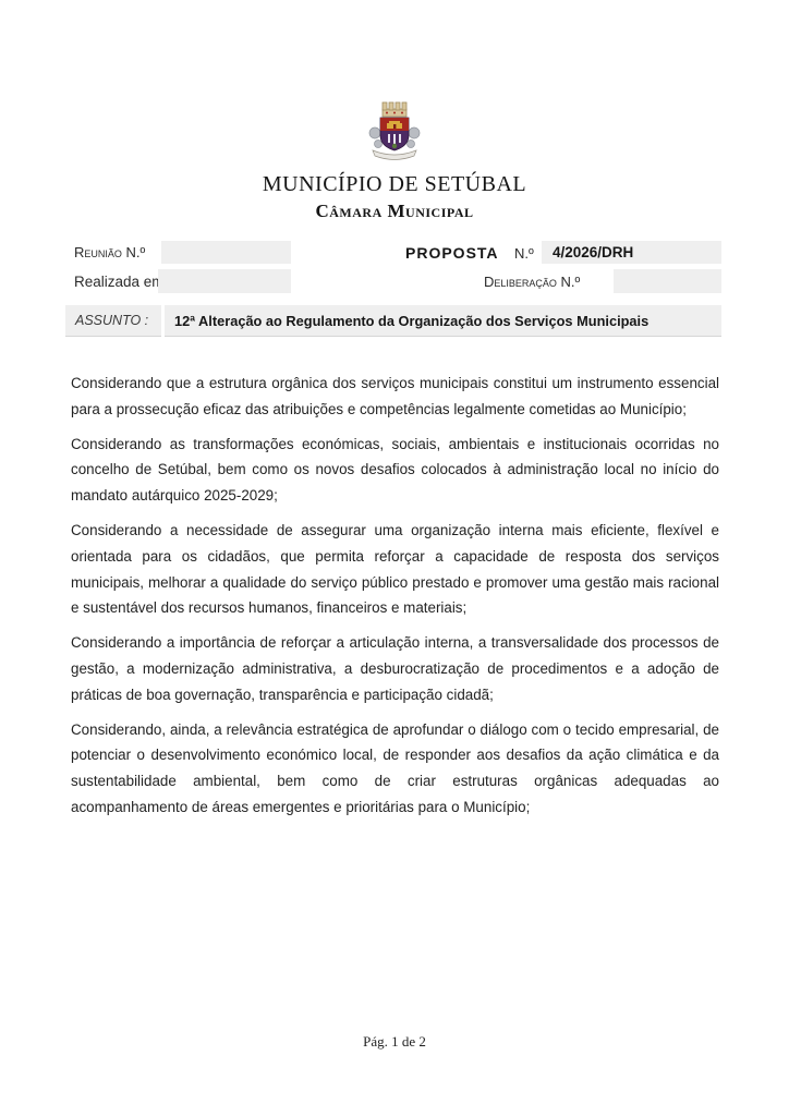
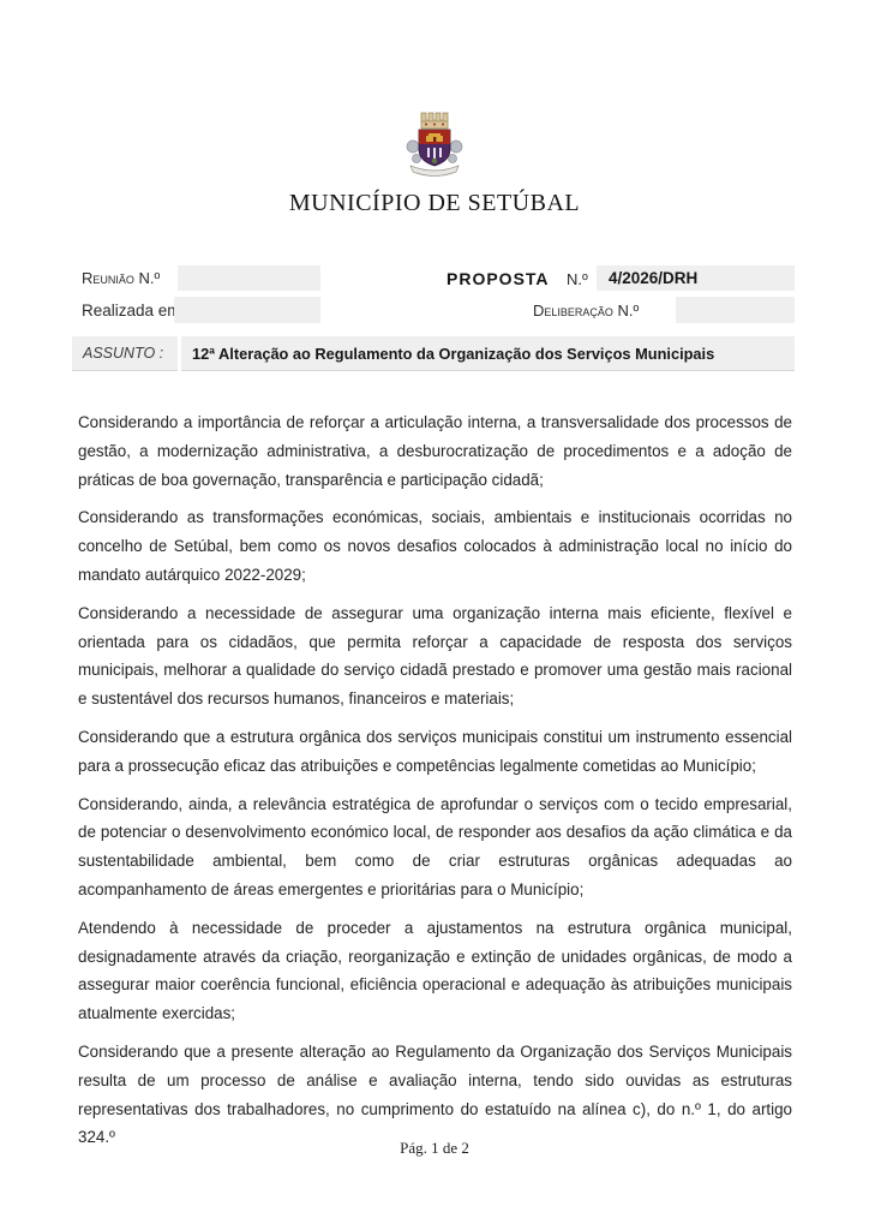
  MUNICÍPIO DE SETÚBAL
- Câmara Municipal
  Reunião N.º
  PROPOSTA
  N.º
  4/2026/DRH
  Realizada e
  Deliberação N.º
  ASSUNTO :
  12ª Alteração ao Regulamento da Organização dos Serviços Municipais
- Considerando que a estrutura orgânica dos serviços municipais constitui um instrumento essencial para a prossecução eficaz das atribuições e competências legalmente cometidas ao Município;
+ Considerando a importância de reforçar a articulação interna, a transversalidade dos processos de gestão, a modernização administrativa, a desburocratização de procedimentos e a adoção de práticas de boa governação, transparência e participação cidadã;
- Considerando as transformações económicas, sociais, ambientais e institucionais ocorridas no concelho de Setúbal, bem como os novos desafios colocados à administração local no início do mandato autárquico 2025-2029;
+ Considerando as transformações económicas, sociais, ambientais e institucionais ocorridas no concelho de Setúbal, bem como os novos desafios colocados à administração local no início do mandato autárquico 2022-2029;
- Considerando a necessidade de assegurar uma organização interna mais eficiente, flexível e orientada para os cidadãos, que permita reforçar a capacidade de resposta dos serviços municipais, melhorar a qualidade do serviço público prestado e promover uma gestão mais racional e sustentável dos recursos humanos, financeiros e materiais;
+ Considerando a necessidade de assegurar uma organização interna mais eficiente, flexível e orientada para os cidadãos, que permita reforçar a capacidade de resposta dos serviços municipais, melhorar a qualidade do serviço cidadã prestado e promover uma gestão mais racional e sustentável dos recursos humanos, financeiros e materiais;
- Considerando a importância de reforçar a articulação interna, a transversalidade dos processos de gestão, a modernização administrativa, a desburocratização de procedimentos e a adoção de práticas de boa governação, transparência e participação cidadã;
+ Considerando que a estrutura orgânica dos serviços municipais constitui um instrumento essencial para a prossecução eficaz das atribuições e competências legalmente cometidas ao Município;
- Considerando, ainda, a relevância estratégica de aprofundar o diálogo com o tecido empresarial, de potenciar o desenvolvimento económico local, de responder aos desafios da ação climática e da sustentabilidade ambiental, bem como de criar estruturas orgânicas adequadas ao acompanhamento de áreas emergentes e prioritárias para o Município;
+ Considerando, ainda, a relevância estratégica de aprofundar o serviços com o tecido empresarial, de potenciar o desenvolvimento económico local, de responder aos desafios da ação climática e da sustentabilidade ambiental, bem como de criar estruturas orgânicas adequadas ao acompanhamento de áreas emergentes e prioritárias para o Município;
+ Atendendo à necessidade de proceder a ajustamentos na estrutura orgânica municipal, designadamente através da criação, reorganização e extinção de unidades orgânicas, de modo a assegurar maior coerência funcional, eficiência operacional e adequação às atribuições municipais atualmente exercidas;
+ Considerando que a presente alteração ao Regulamento da Organização dos Serviços Municipais resulta de um processo de análise e avaliação interna, tendo sido ouvidas as estruturas representativas dos trabalhadores, no cumprimento do estatuído na alínea c), do n.º 1, do artigo 324.º
  Pág. 1 de 2
